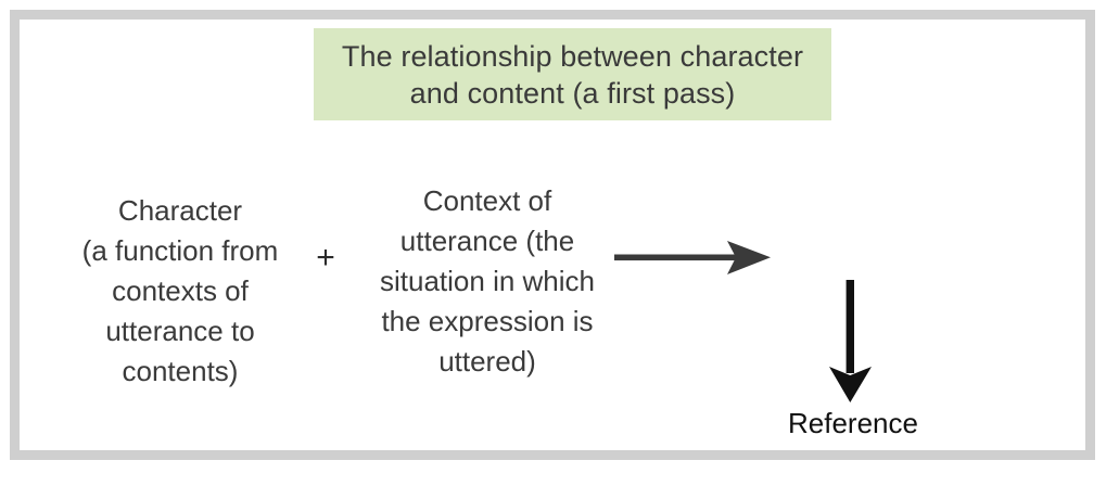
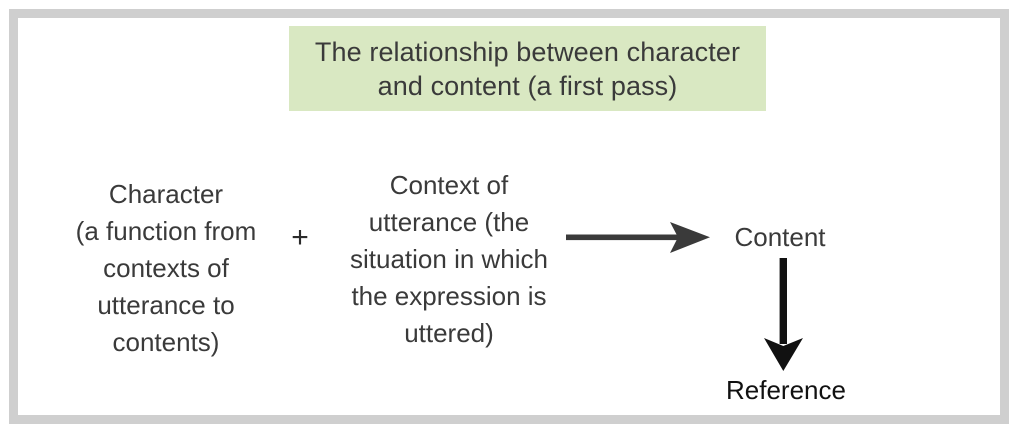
  The relationship between character
  and content (a first pass)
  Character
  (a function from
  contexts of
  utterance to
  contents)
  +
  Context of
  utterance (the
  situation in which
  the expression is
  uttered)
+ Content
  Reference
